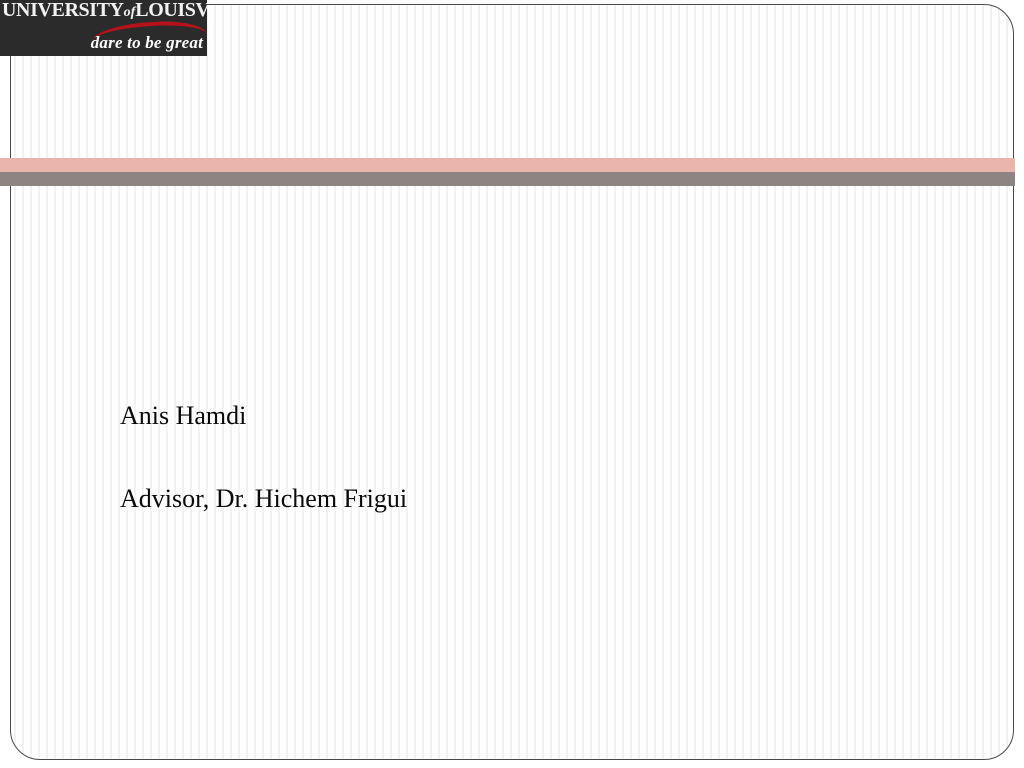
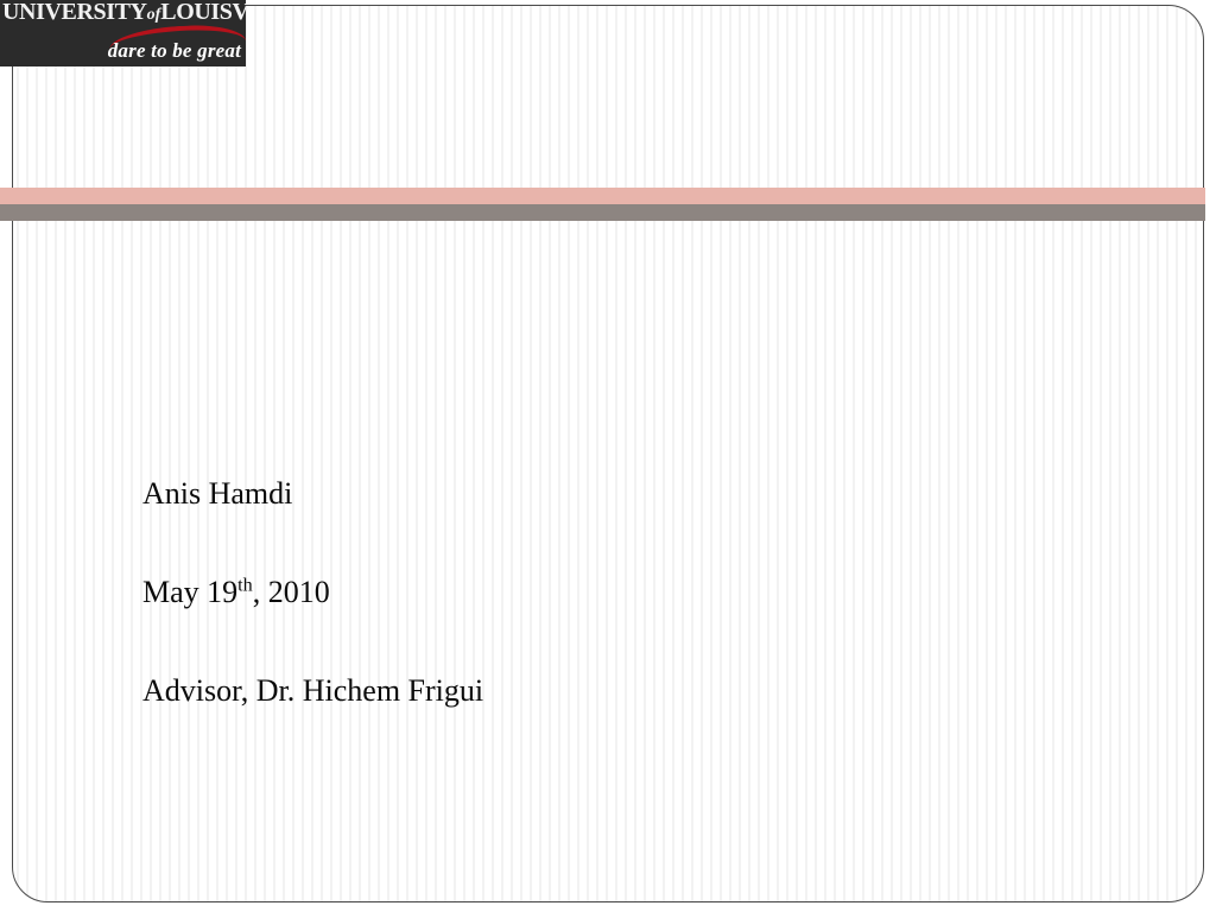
  UNIVERSITYofLOUISV
  dare to be great
  Anis Hamdi
+ May 19th, 2010
  Advisor, Dr. Hichem Frigui
